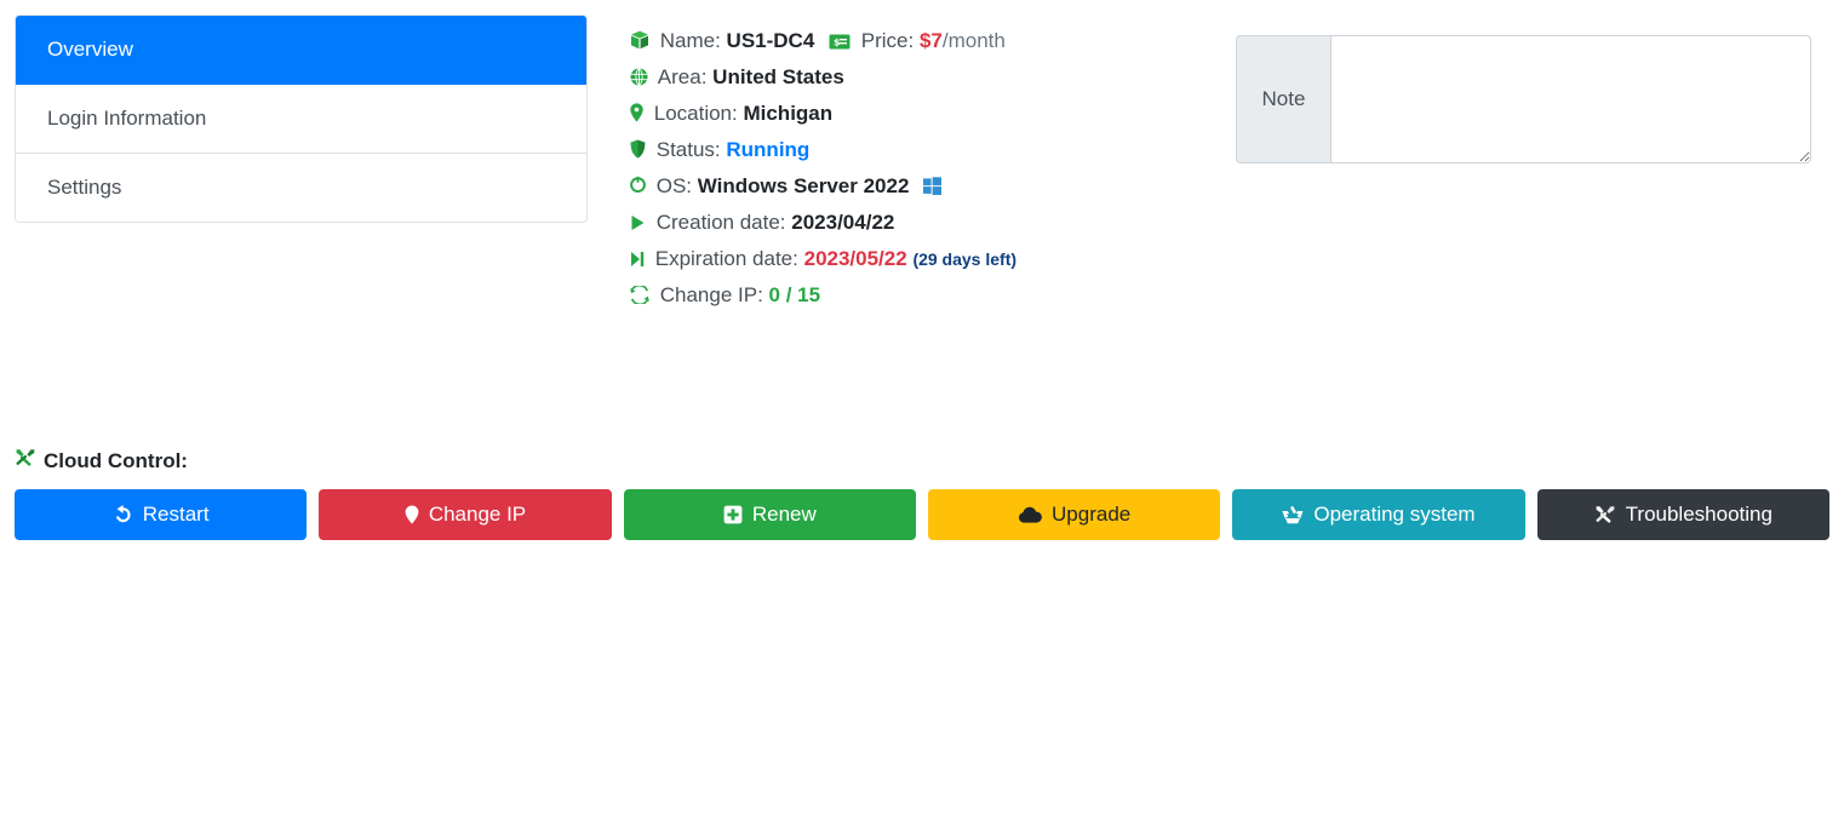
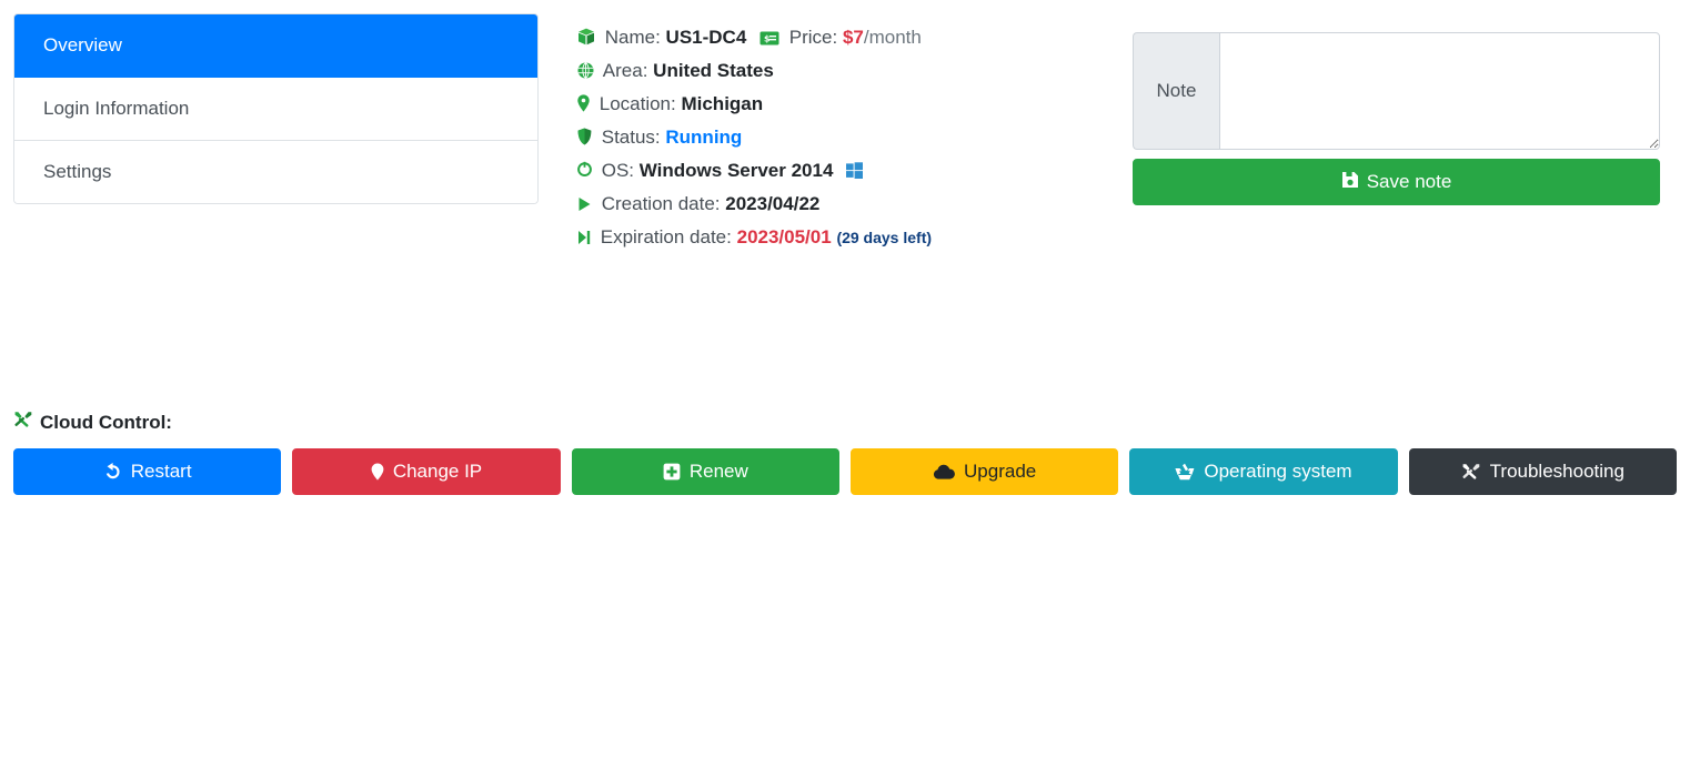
  Overview
  Login Information
  Settings
  Name: US1-DC4
  $
  Price: $7/month
  Area: United States
  Location: Michigan
  Status: Running
- OS: Windows Server 2022
+ OS: Windows Server 2014
  Creation date: 2023/04/22
- Expiration date: 2023/05/22 (29 days left)
+ Expiration date: 2023/05/01 (29 days left)
- Change IP: 0 / 15
  Note
+ Save note
  Cloud Control:
  Restart
  Change IP
  Renew
  Upgrade
  Operating system
  Troubleshooting
